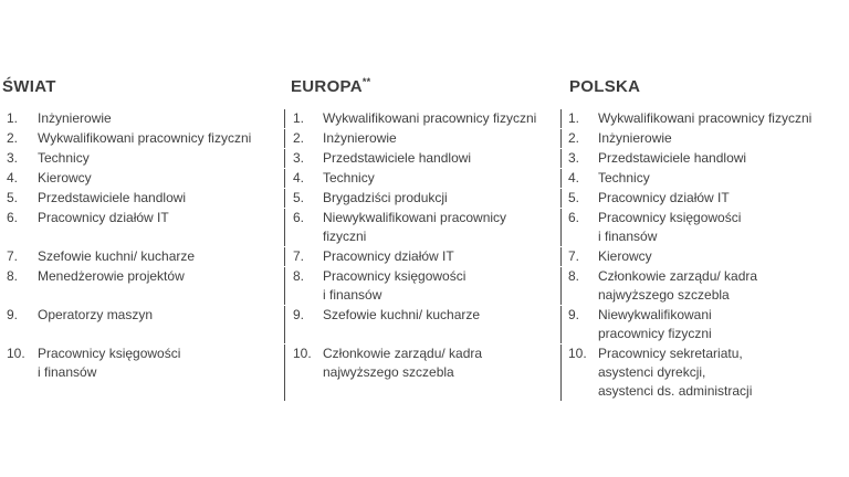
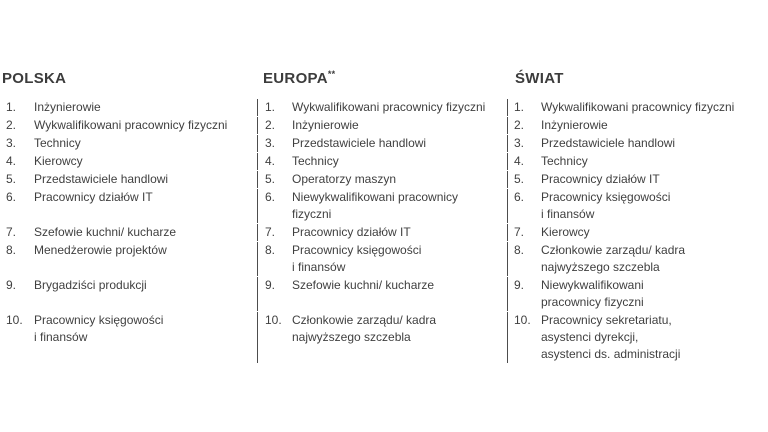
- ŚWIAT
+ POLSKA
  EUROPA**
- POLSKA
+ ŚWIAT
  1.
  Inżynierowie
  2.
  Wykwalifikowani pracownicy fizyczni
  3.
  Technicy
  4.
  Kierowcy
  5.
  Przedstawiciele handlowi
  6.
  Pracownicy działów IT
  7.
  Szefowie kuchni/ kucharze
  8.
  Menedżerowie projektów
  9.
- Operatorzy maszyn
+ Brygadziści produkcji
  10.
  Pracownicy księgowości
  i finansów
  1.
  Wykwalifikowani pracownicy fizyczni
  2.
  Inżynierowie
  3.
  Przedstawiciele handlowi
  4.
  Technicy
  5.
- Brygadziści produkcji
+ Operatorzy maszyn
  6.
  Niewykwalifikowani pracownicy
  fizyczni
  7.
  Pracownicy działów IT
  8.
  Pracownicy księgowości
  i finansów
  9.
  Szefowie kuchni/ kucharze
  10.
  Członkowie zarządu/ kadra
  najwyższego szczebla
  1.
  Wykwalifikowani pracownicy fizyczni
  2.
  Inżynierowie
  3.
  Przedstawiciele handlowi
  4.
  Technicy
  5.
  Pracownicy działów IT
  6.
  Pracownicy księgowości
  i finansów
  7.
  Kierowcy
  8.
  Członkowie zarządu/ kadra
  najwyższego szczebla
  9.
  Niewykwalifikowani
  pracownicy fizyczni
  10.
  Pracownicy sekretariatu,
  asystenci dyrekcji,
  asystenci ds. administracji
